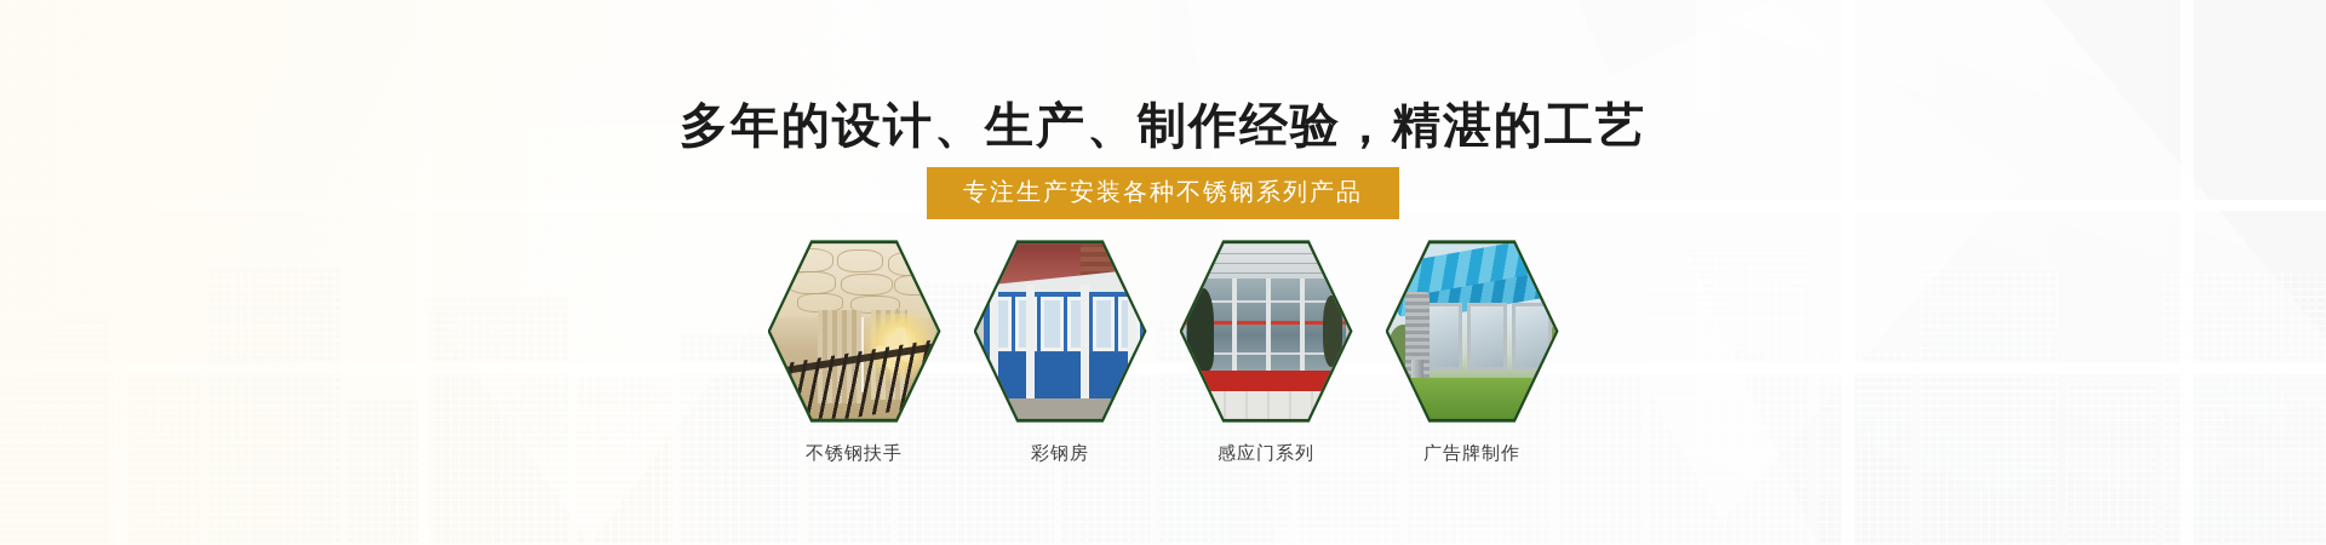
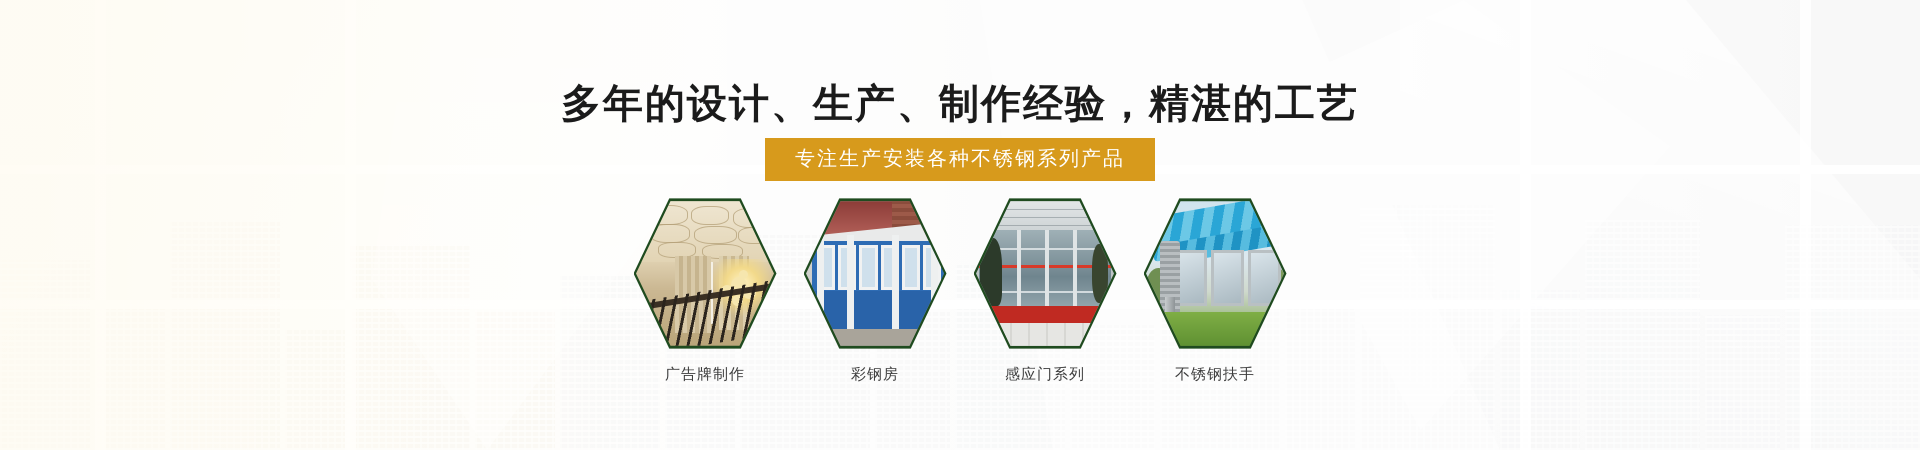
  多年的设计、生产、制作经验，精湛的工艺
  专注生产安装各种不锈钢系列产品
- 不锈钢扶手
+ 广告牌制作
  彩钢房
  感应门系列
- 广告牌制作
+ 不锈钢扶手
